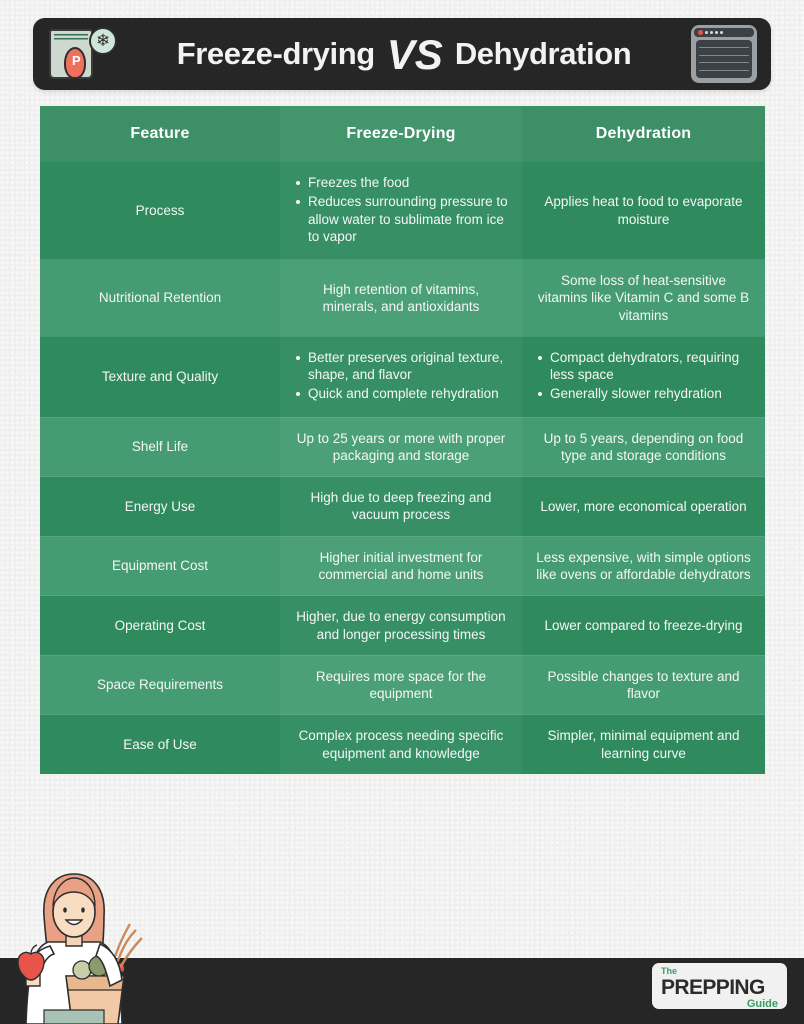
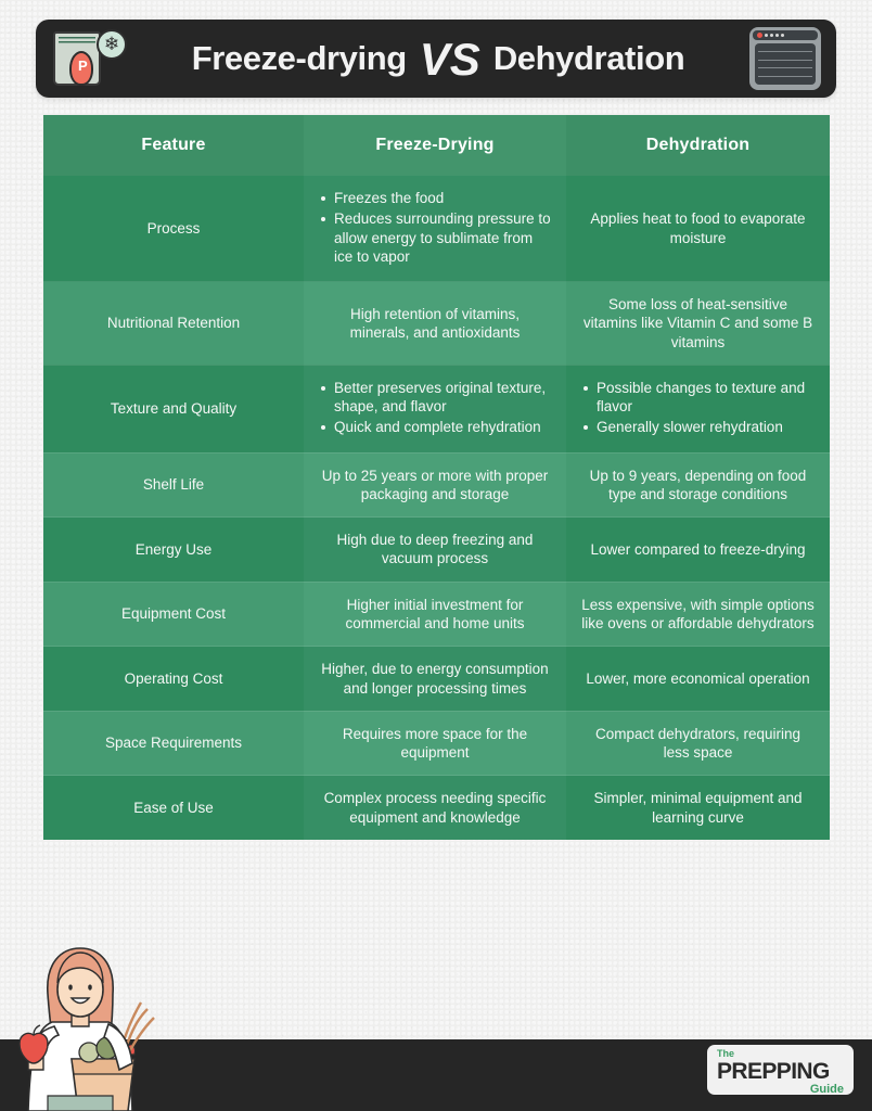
  P
  ❄
  Freeze-drying
  VS
  Dehydration
  Feature	Freeze-Drying	Dehydration
- Process	Freezes the foodReduces surrounding pressure to allow water to sublimate from ice to vapor	Applies heat to food to evaporate moisture
+ Process	Freezes the foodReduces surrounding pressure to allow energy to sublimate from ice to vapor	Applies heat to food to evaporate moisture
  Nutritional Retention	High retention of vitamins, minerals, and antioxidants	Some loss of heat-sensitive vitamins like Vitamin C and some B vitamins
- Texture and Quality	Better preserves original texture, shape, and flavorQuick and complete rehydration	Compact dehydrators, requiring less spaceGenerally slower rehydration
+ Texture and Quality	Better preserves original texture, shape, and flavorQuick and complete rehydration	Possible changes to texture and flavorGenerally slower rehydration
- Shelf Life	Up to 25 years or more with proper packaging and storage	Up to 5 years, depending on food type and storage conditions
+ Shelf Life	Up to 25 years or more with proper packaging and storage	Up to 9 years, depending on food type and storage conditions
- Energy Use	High due to deep freezing and vacuum process	Lower, more economical operation
+ Energy Use	High due to deep freezing and vacuum process	Lower compared to freeze-drying
  Equipment Cost	Higher initial investment for commercial and home units	Less expensive, with simple options like ovens or affordable dehydrators
- Operating Cost	Higher, due to energy consumption and longer processing times	Lower compared to freeze-drying
+ Operating Cost	Higher, due to energy consumption and longer processing times	Lower, more economical operation
- Space Requirements	Requires more space for the equipment	Possible changes to texture and flavor
+ Space Requirements	Requires more space for the equipment	Compact dehydrators, requiring less space
  Ease of Use	Complex process needing specific equipment and knowledge	Simpler, minimal equipment and learning curve
  The
  PREPPING
  Guide
